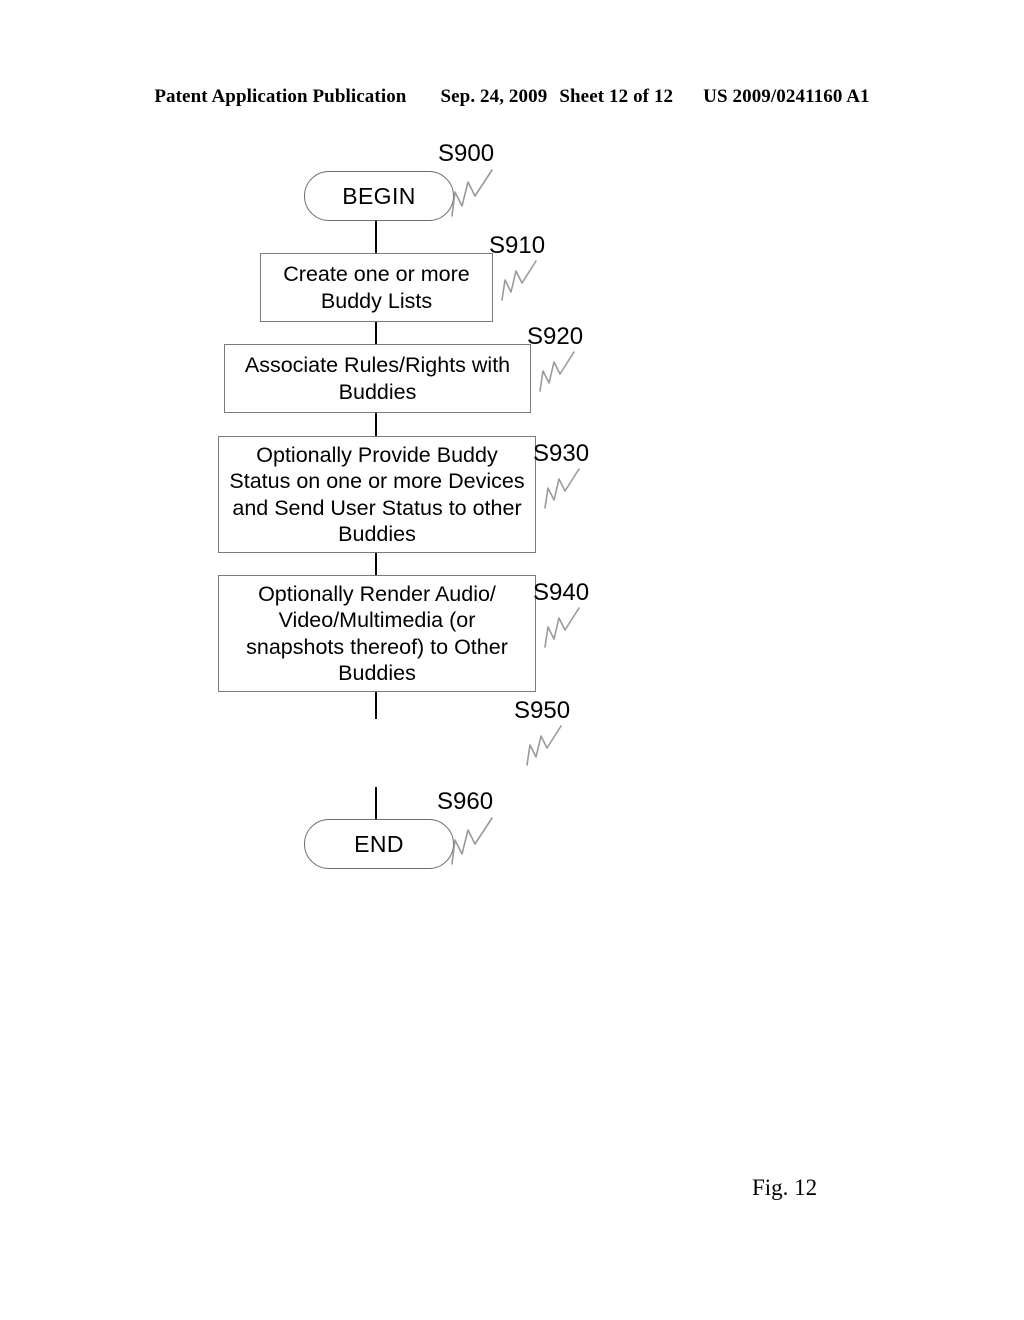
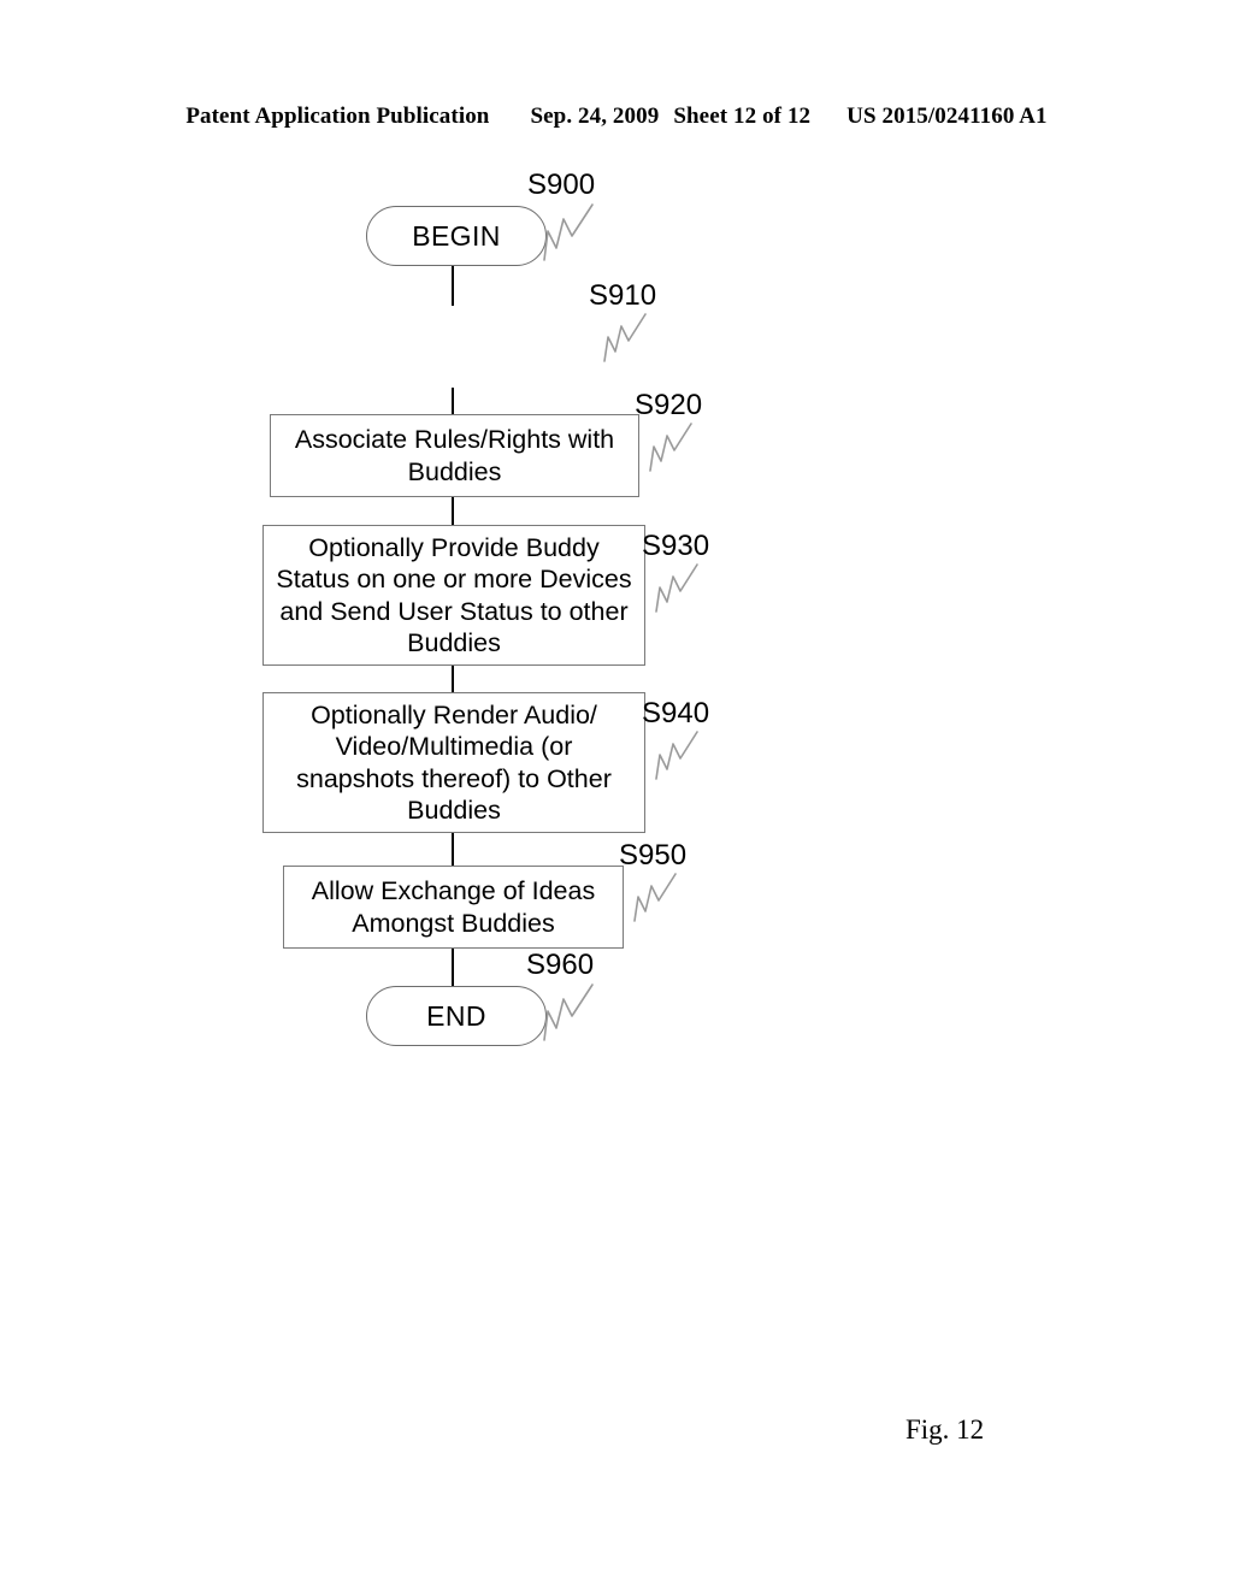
- Patent Application Publication Sep. 24, 2009 Sheet 12 of 12 US 2009/0241160 A1
+ Patent Application Publication Sep. 24, 2009 Sheet 12 of 12 US 2015/0241160 A1
  BEGIN
  S900
- Create one or more
- Buddy Lists
  S910
  Associate Rules/Rights with
  Buddies
  S920
  Optionally Provide Buddy
  Status on one or more Devices
  and Send User Status to other
  Buddies
  S930
  Optionally Render Audio/
  Video/Multimedia (or
  snapshots thereof) to Other
  Buddies
  S940
+ Allow Exchange of Ideas
+ Amongst Buddies
  S950
  END
  S960
  Fig. 12
